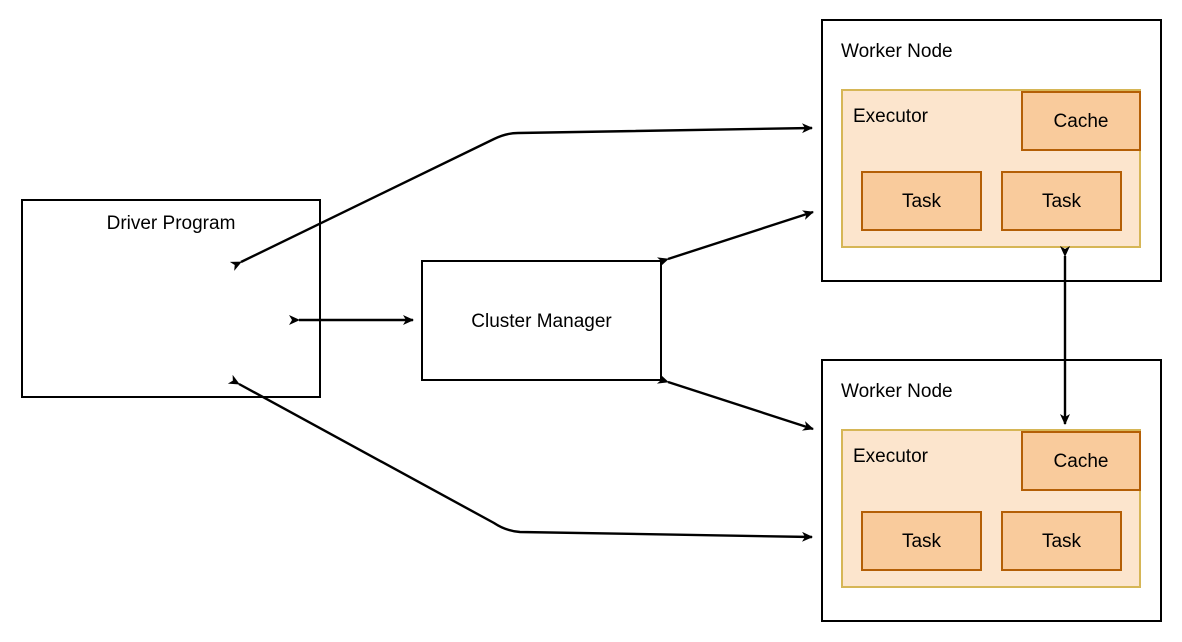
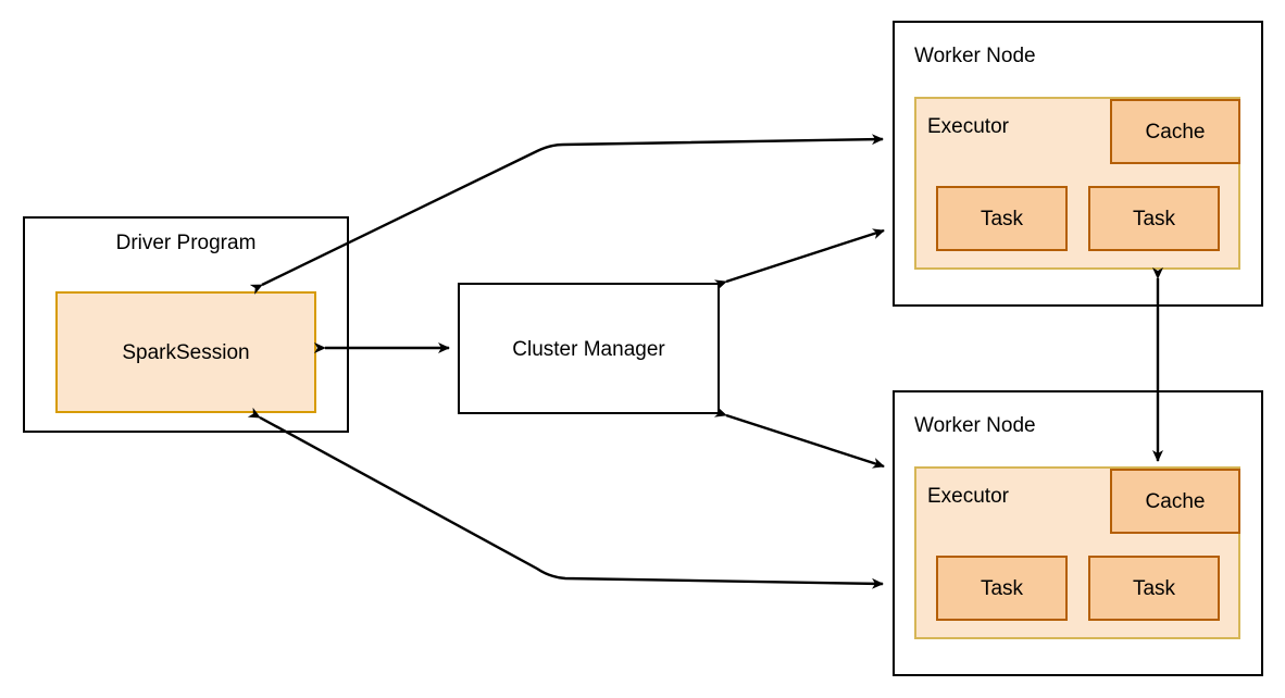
  Driver Program
+ SparkSession
  Cluster Manager
  Worker Node
  Executor
  Cache
  Task
  Task
  Worker Node
  Executor
  Cache
  Task
  Task
